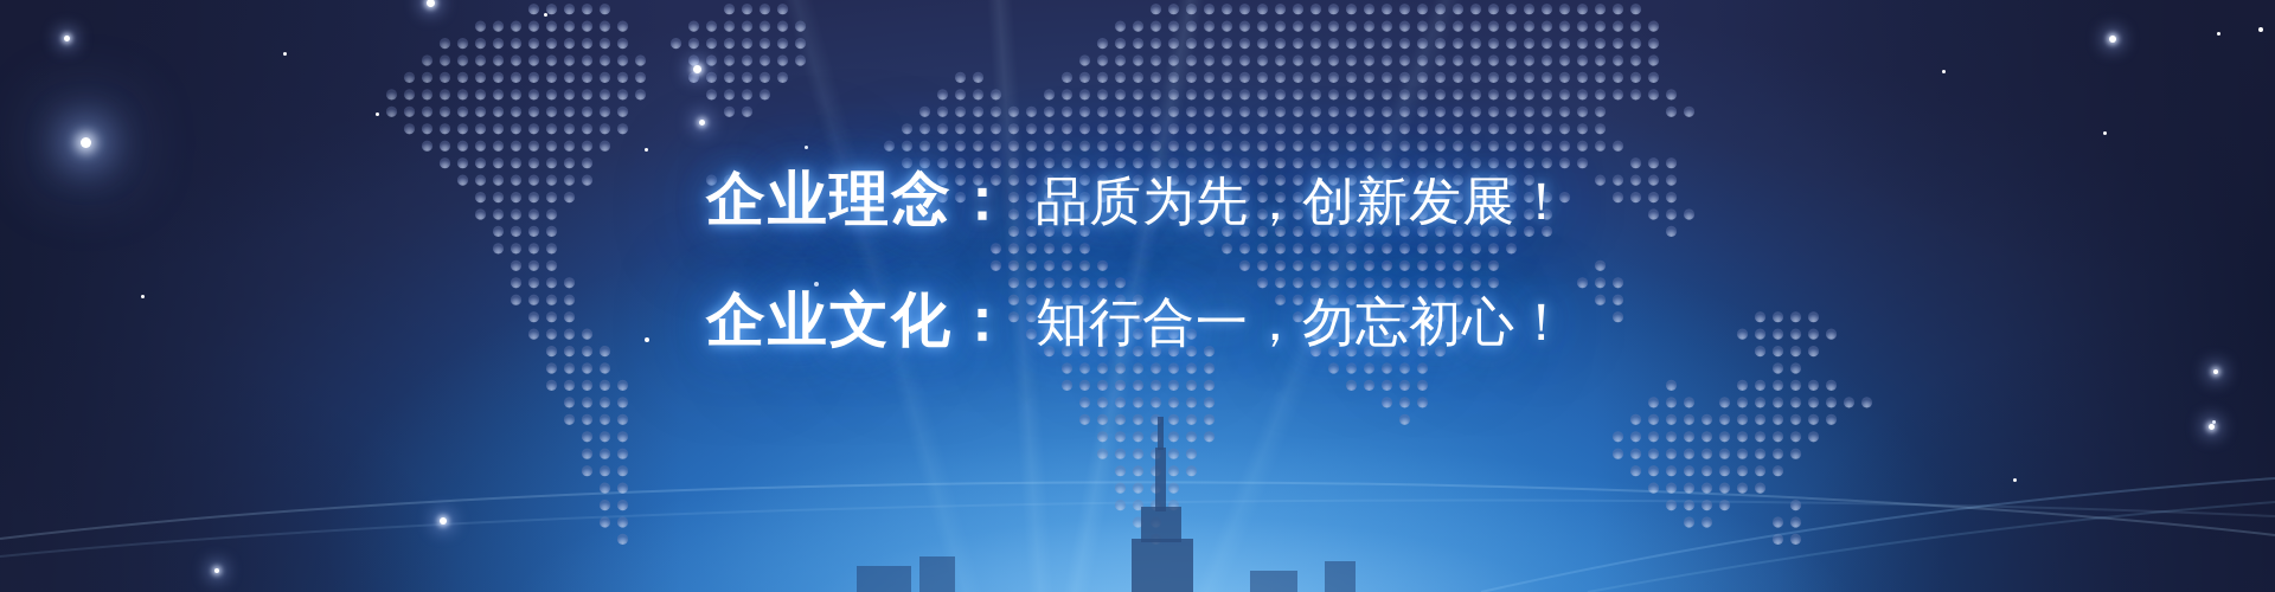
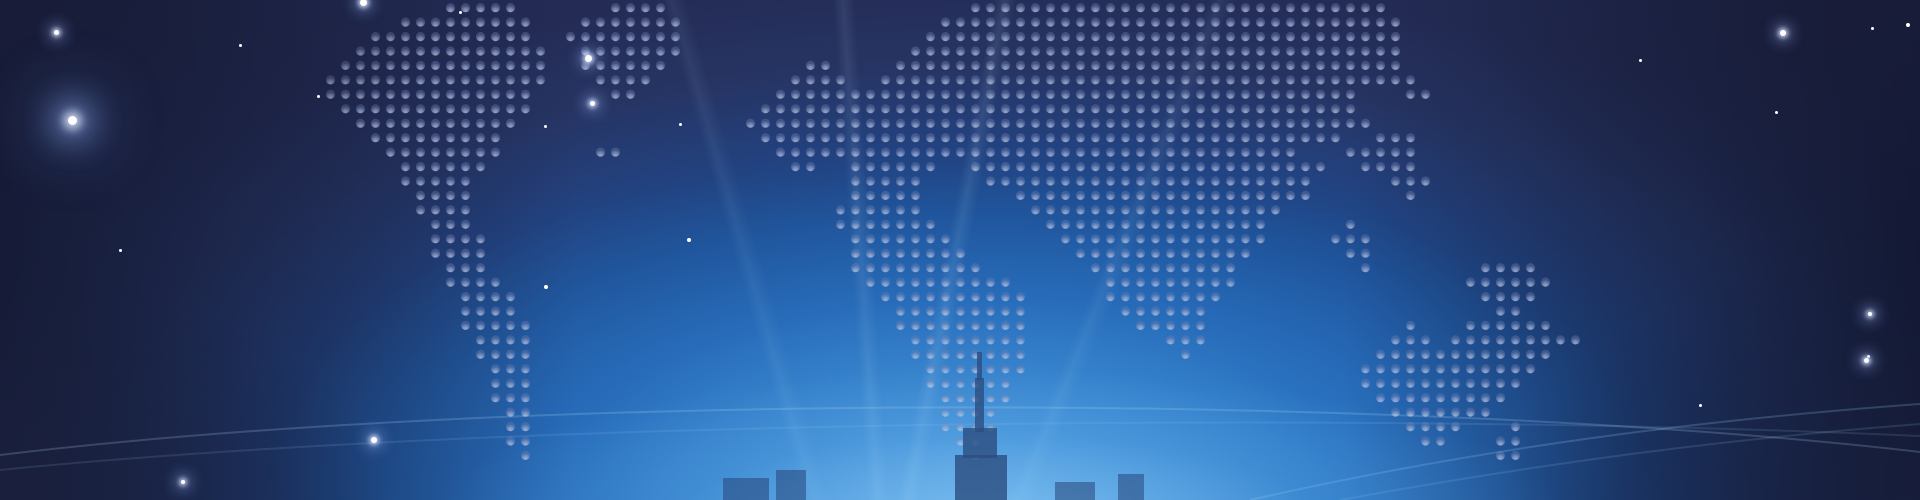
- 企业理念： 品质为先，创新发展！
- 企业文化： 知行合一，勿忘初心！
